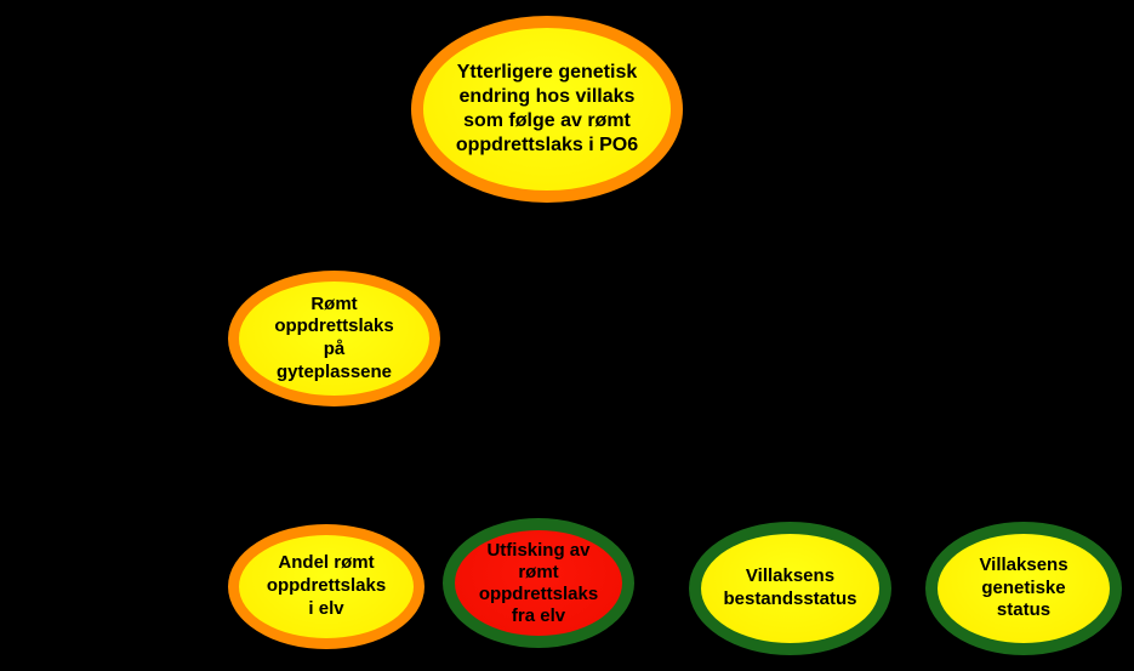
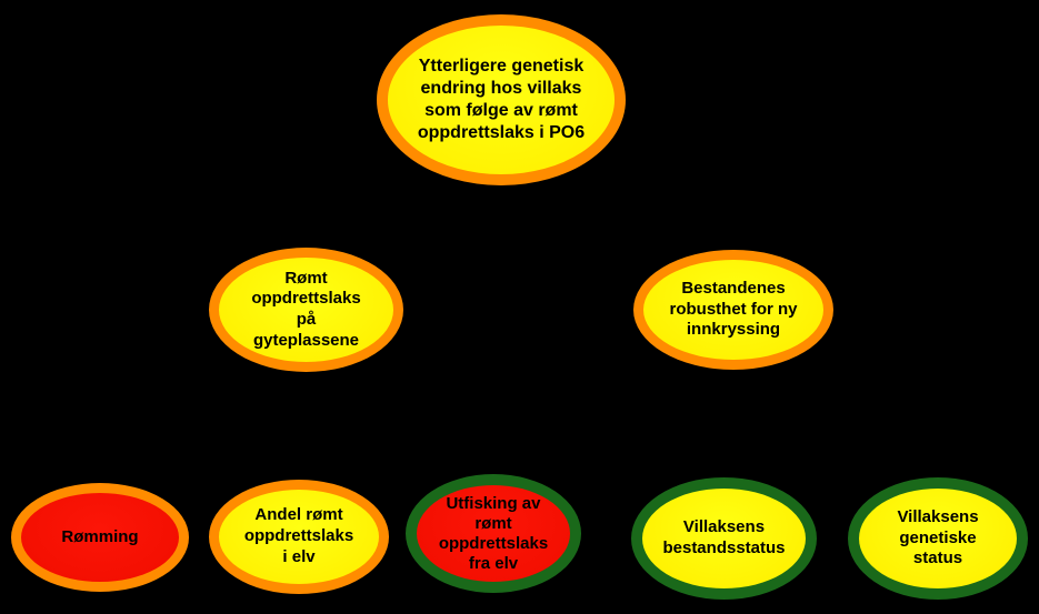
  Ytterligere genetisk
  endring hos villaks
  som følge av rømt
  oppdrettslaks i PO6
  Rømt
  oppdrettslaks
  på
  gyteplassene
+ Bestandenes
+ robusthet for ny
+ innkryssing
+ Rømming
  Andel rømt
  oppdrettslaks
  i elv
  Utfisking av
  rømt
  oppdrettslaks
  fra elv
  Villaksens
  bestandsstatus
  Villaksens
  genetiske
  status
